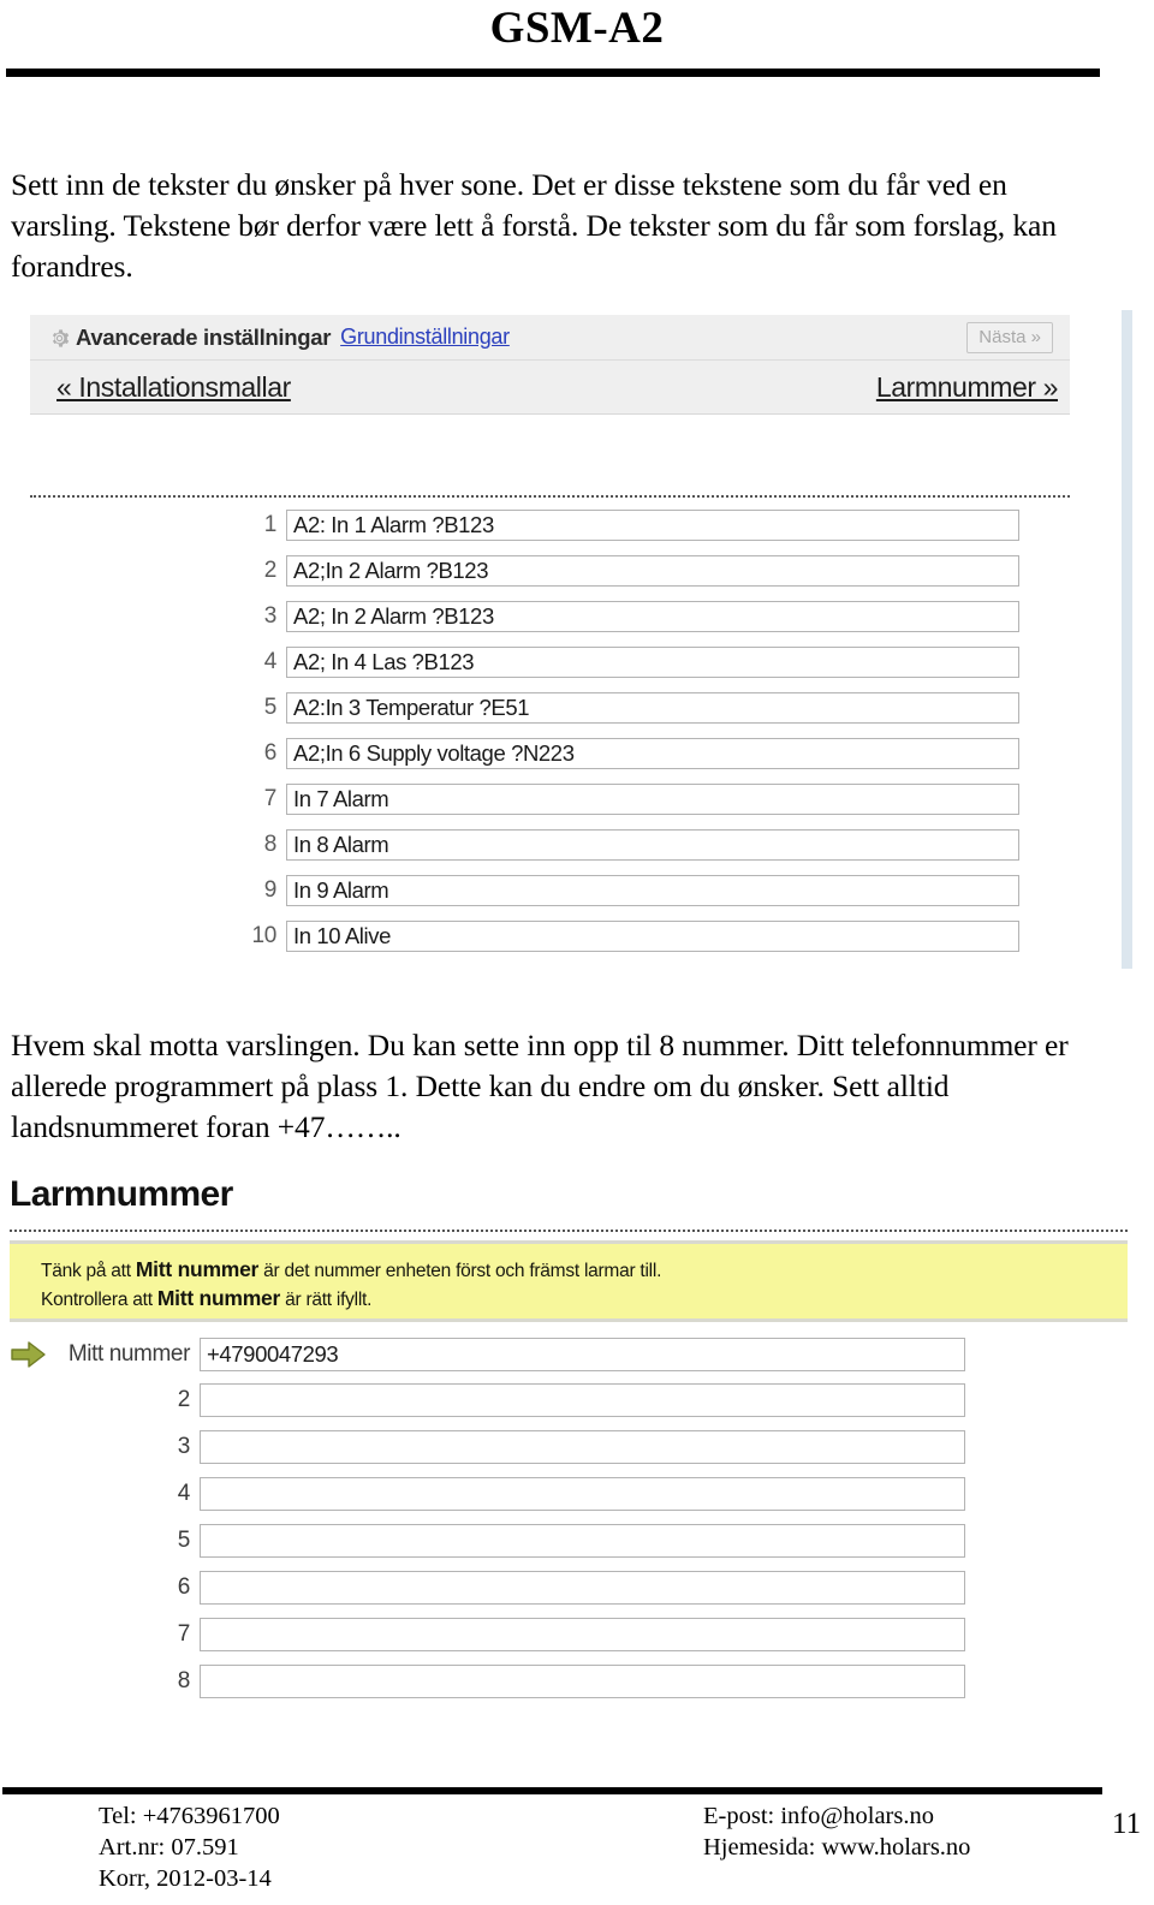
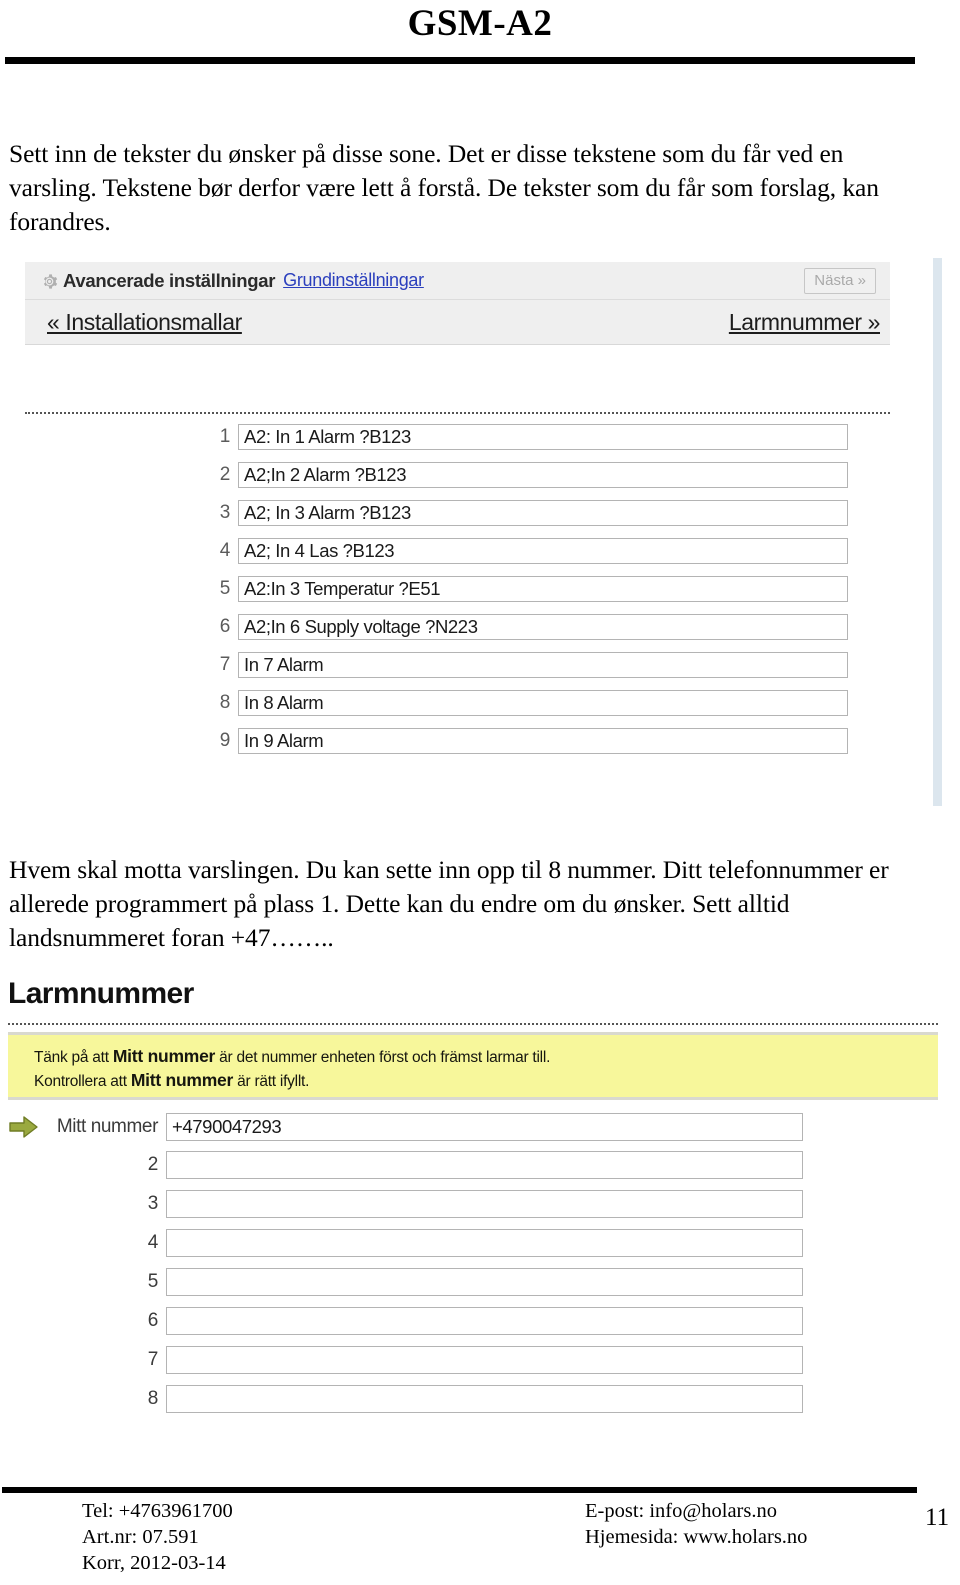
  GSM-A2
- Sett inn de tekster du ønsker på hver sone. Det er disse tekstene som du får ved en varsling. Tekstene bør derfor være lett å forstå. De tekster som du får som forslag, kan forandres.
+ Sett inn de tekster du ønsker på disse sone. Det er disse tekstene som du får ved en varsling. Tekstene bør derfor være lett å forstå. De tekster som du får som forslag, kan forandres.
  Avancerade inställningar
  Grundinställningar
  Nästa »
  « Installationsmallar
  Larmnummer »
  1
  A2: In 1 Alarm ?B123
  2
  A2;In 2 Alarm ?B123
  3
- A2; In 2 Alarm ?B123
+ A2; In 3 Alarm ?B123
  4
  A2; In 4 Las ?B123
  5
  A2:In 3 Temperatur ?E51
  6
  A2;In 6 Supply voltage ?N223
  7
  In 7 Alarm
  8
  In 8 Alarm
  9
  In 9 Alarm
- 10
- In 10 Alive
  Hvem skal motta varslingen. Du kan sette inn opp til 8 nummer. Ditt telefonnummer er allerede programmert på plass 1. Dette kan du endre om du ønsker. Sett alltid landsnummeret foran +47……..
  Larmnummer
  Tänk på att Mitt nummer är det nummer enheten först och främst larmar till.
  Kontrollera att Mitt nummer är rätt ifyllt.
  Mitt nummer
  +4790047293
  2
  3
  4
  5
  6
  7
  8
  Tel: +4763961700
  Art.nr: 07.591
  Korr, 2012-03-14
  E-post: info@holars.no
  Hjemesida: www.holars.no
  11
